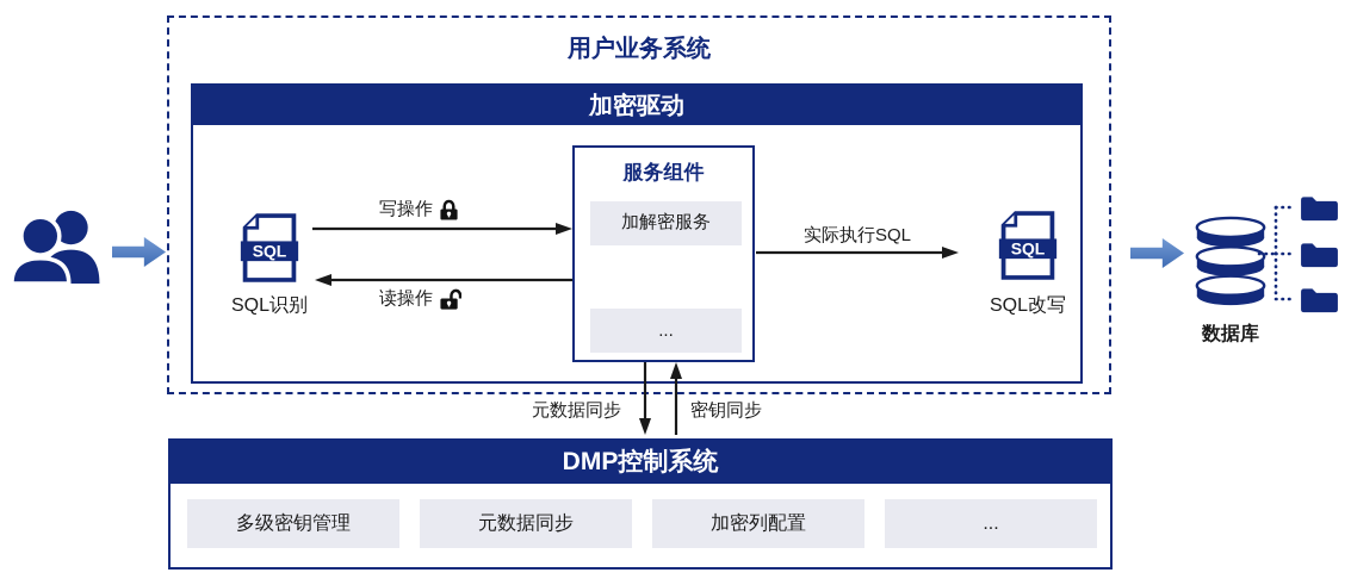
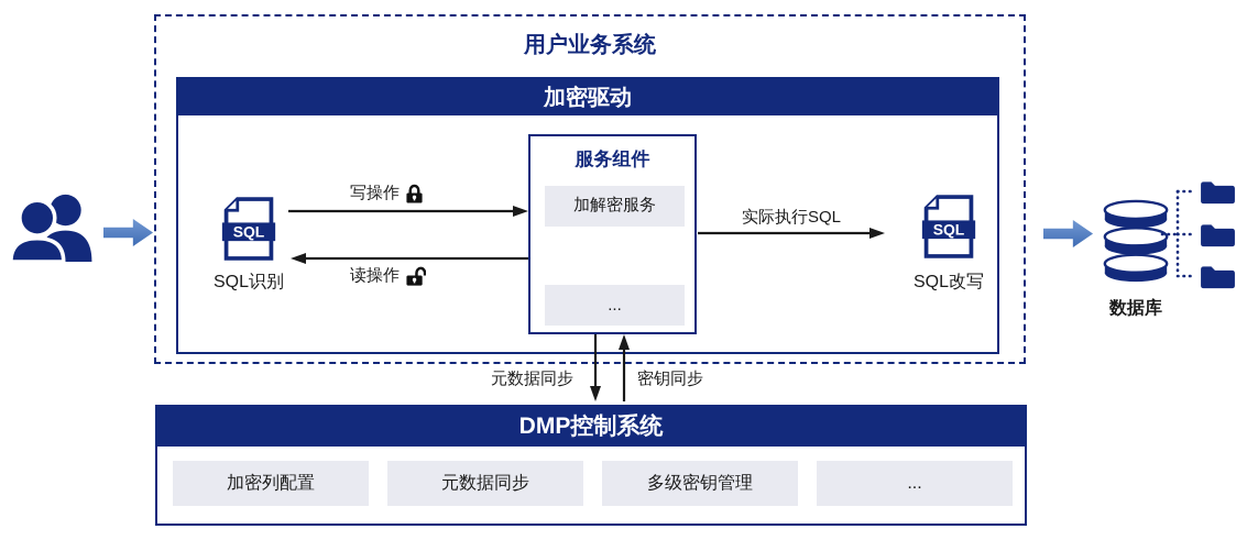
  用户业务系统
  加密驱动
  SQL
  SQL识别
  写操作
  读操作
  服务组件
  加解密服务
  ...
  实际执行SQL
  SQL
  SQL改写
  数据库
  元数据同步
  密钥同步
  DMP控制系统
- 多级密钥管理
+ 加密列配置
  元数据同步
- 加密列配置
+ 多级密钥管理
  ...
